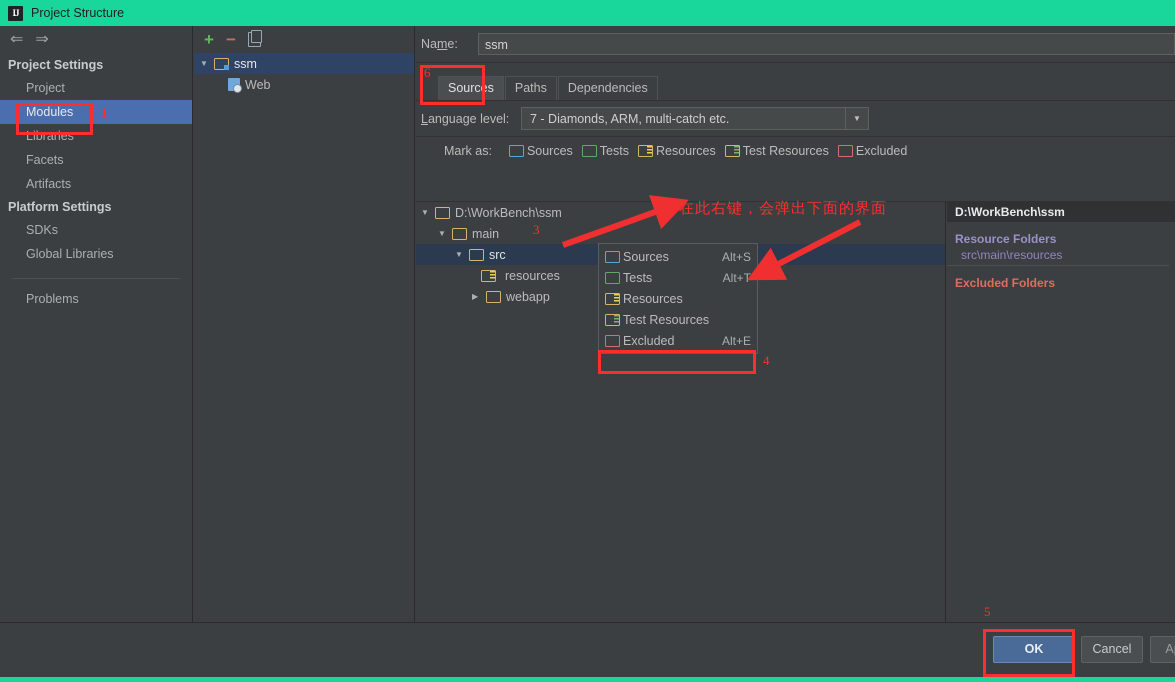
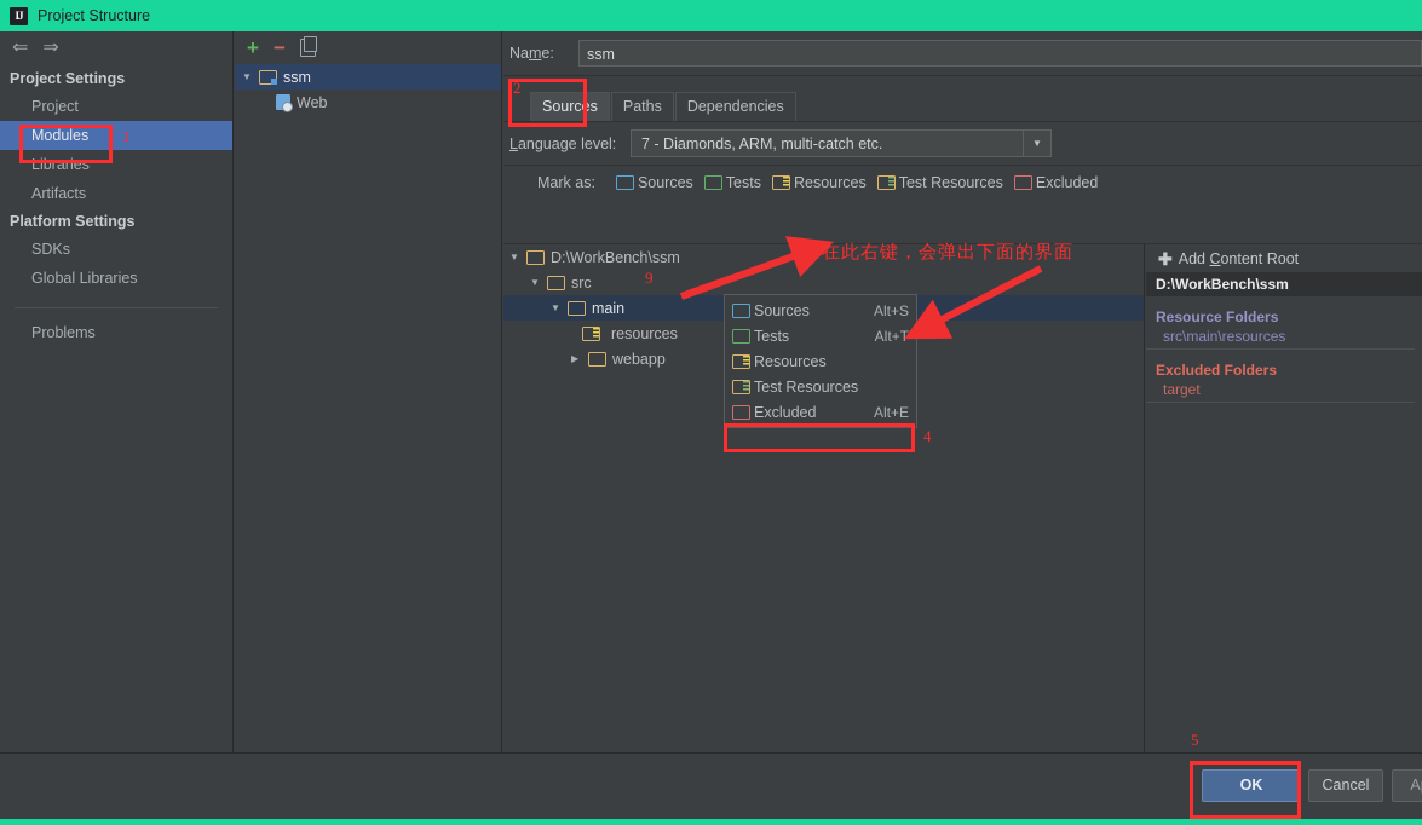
  IJ
  Project Structure
  ⇐
  ⇒
  Project Settings
  Project
  Modules
  Libraries
- Facets
  Artifacts
  Platform Settings
  SDKs
  Global Libraries
  Problems
  +
  −
  ▼
  ssm
  Web
  Name:
  ssm
  Sources
  Paths
  Dependencies
  Language level:
  7 - Diamonds, ARM, multi-catch etc.
  ▼
  Mark as:
  Sources
  Tests
  Resources
  Test Resources
  Excluded
  ▼
  D:\WorkBench\ssm
  ▼
- main
+ src
  ▼
- src
+ main
  resources
  ▶
  webapp
+ ✚
+ Add Content Root
  D:\WorkBench\ssm
  Resource Folders
  src\main\resources
  Excluded Folders
+ target
  Sources
  Alt+S
  Tests
  Alt+T
  Resources
  Test Resources
  Excluded
  Alt+E
  OK
  Cancel
  1
- 6
+ 2
- 3
+ 9
  4
  5
  在此右键，会弹出下面的界面
